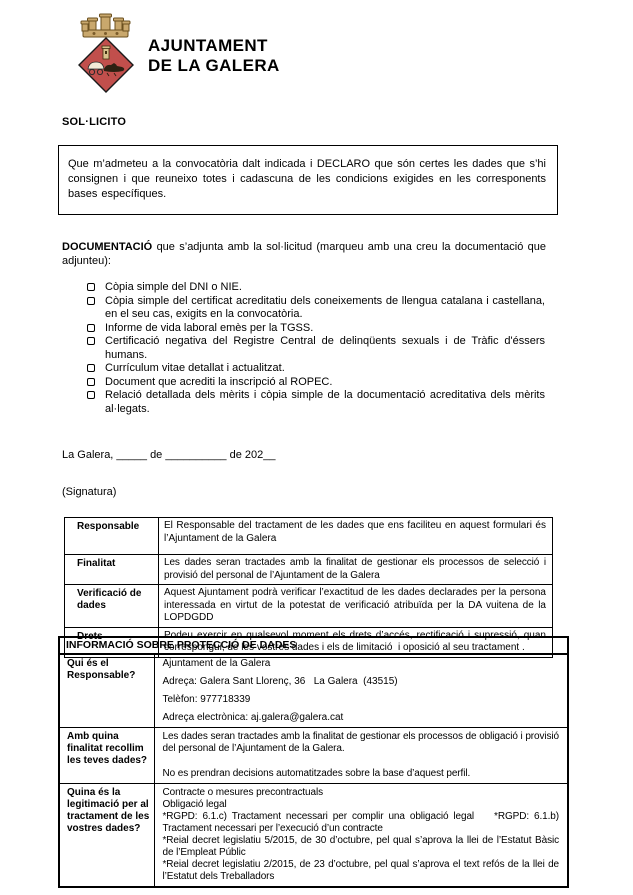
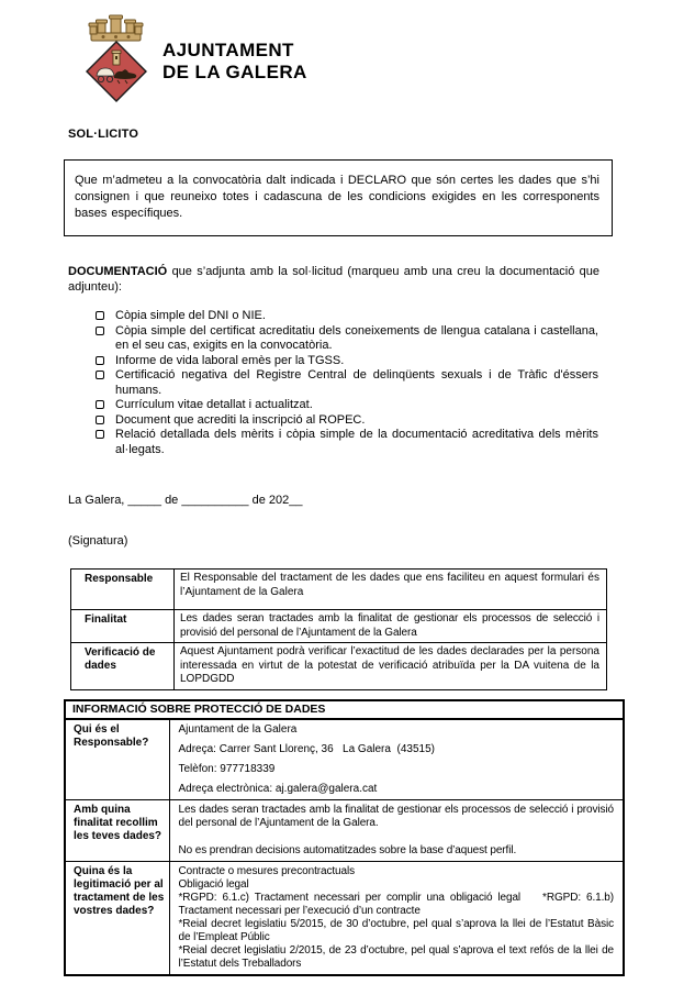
  AJUNTAMENT
  DE LA GALERA
  SOL·LICITO
  Que m’admeteu a la convocatòria dalt indicada i DECLARO que són certes les dades que s’hi consignen i que reuneixo totes i cadascuna de les condicions exigides en les corresponents bases específiques.
  DOCUMENTACIÓ que s’adjunta amb la sol·licitud (marqueu amb una creu la documentació que adjunteu):
  Còpia simple del DNI o NIE.
  Còpia simple del certificat acreditatiu dels coneixements de llengua catalana i castellana, en el seu cas, exigits en la convocatòria.
  Informe de vida laboral emès per la TGSS.
  Certificació negativa del Registre Central de delinqüents sexuals i de Tràfic d'éssers humans.
  Currículum vitae detallat i actualitzat.
  Document que acrediti la inscripció al ROPEC.
  Relació detallada dels mèrits i còpia simple de la documentació acreditativa dels mèrits al·legats.
  La Galera, _____ de __________ de 202__
  (Signatura)
  Responsable	El Responsable del tractament de les dades que ens faciliteu en aquest formulari és l’Ajuntament de la Galera
  Finalitat	Les dades seran tractades amb la finalitat de gestionar els processos de selecció i provisió del personal de l’Ajuntament de la Galera
  Verificació de dades	Aquest Ajuntament podrà verificar l’exactitud de les dades declarades per la persona interessada en virtut de la potestat de verificació atribuïda per la DA vuitena de la LOPDGDD
- Drets	Podeu exercir en qualsevol moment els drets d’accés, rectificació i supressió, quan correspongui, de les vostres dades i els de limitació i oposició al seu tractament .
  INFORMACIÓ SOBRE PROTECCIÓ DE DADES
- Qui és el Responsable?	Ajuntament de la Galera Adreça: Galera Sant Llorenç, 36 La Galera (43515) Telèfon: 977718339 Adreça electrònica: aj.galera@galera.cat
+ Qui és el Responsable?	Ajuntament de la Galera Adreça: Carrer Sant Llorenç, 36 La Galera (43515) Telèfon: 977718339 Adreça electrònica: aj.galera@galera.cat
- Amb quina finalitat recollim les teves dades?	Les dades seran tractades amb la finalitat de gestionar els processos de obligació i provisió del personal de l’Ajuntament de la Galera. No es prendran decisions automatitzades sobre la base d’aquest perfil.
+ Amb quina finalitat recollim les teves dades?	Les dades seran tractades amb la finalitat de gestionar els processos de selecció i provisió del personal de l’Ajuntament de la Galera. No es prendran decisions automatitzades sobre la base d’aquest perfil.
  Quina és la legitimació per al tractament de les vostres dades?	Contracte o mesures precontractuals Obligació legal *RGPD: 6.1.c) Tractament necessari per complir una obligació legal *RGPD: 6.1.b) Tractament necessari per l’execució d’un contracte *Reial decret legislatiu 5/2015, de 30 d’octubre, pel qual s’aprova la llei de l’Estatut Bàsic de l’Empleat Públic *Reial decret legislatiu 2/2015, de 23 d’octubre, pel qual s’aprova el text refós de la llei de l’Estatut dels Treballadors
